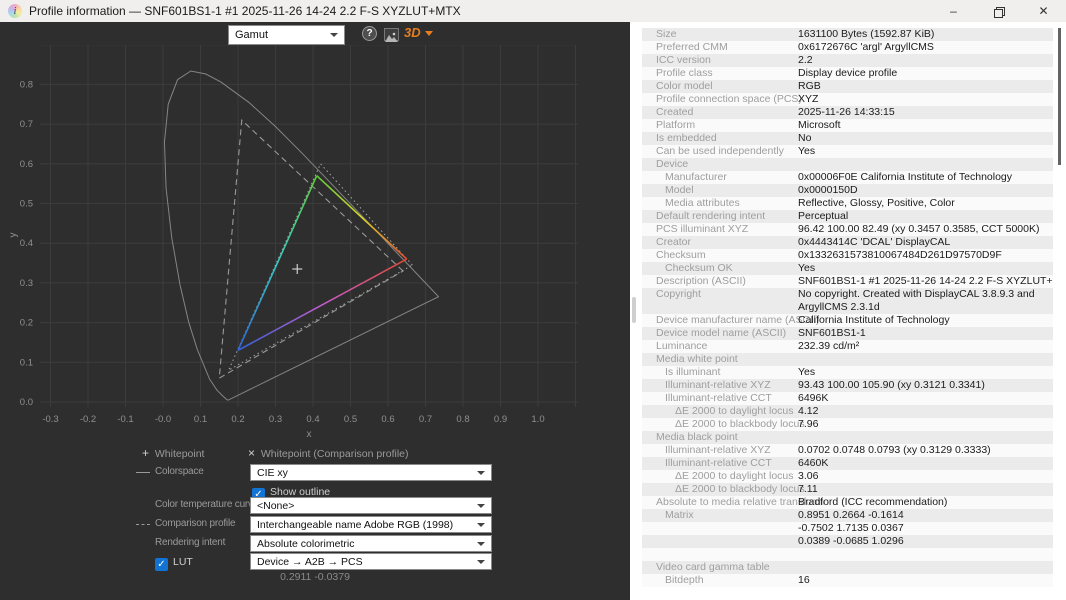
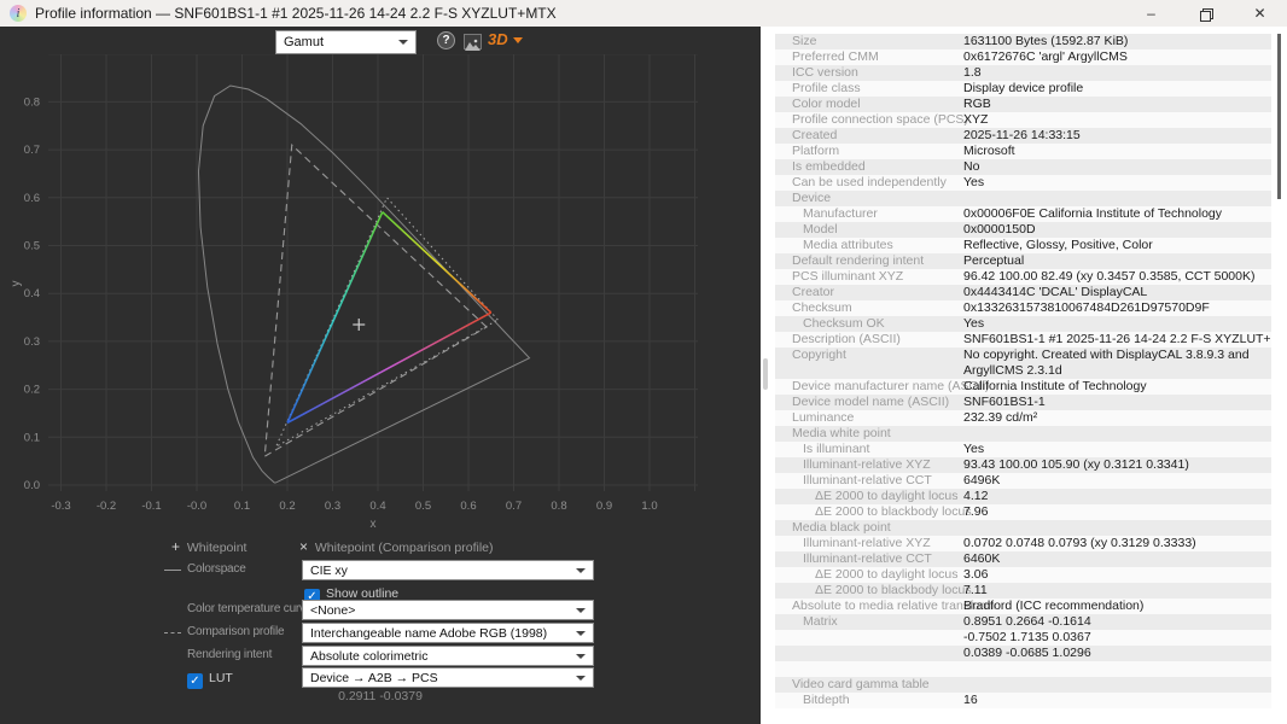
  i
  Profile information — SNF601BS1-1 #1 2025-11-26 14-24 2.2 F-S XYZLUT+MTX
  –
  ✕
  Gamut
  ?
  3D
  -0.3
  -0.2
  -0.1
  -0.0
  0.1
  0.2
  0.3
  0.4
  0.5
  0.6
  0.7
  0.8
  0.9
  1.0
  0.0
  0.1
  0.2
  0.3
  0.4
  0.5
  0.6
  0.7
  0.8
  x
  + Whitepoint
  × Whitepoint (Comparison profile)
  Colorspace
  CIE xy
  ✓ Show outline
  Color temperature cur
  <None>
  Comparison profile
  Interchangeable name Adobe RGB (1998)
  Rendering intent
  Absolute colorimetric
  ✓ LUT
  Device → A2B → PCS
  0.2911 -0.0379
  Size
  1631100 Bytes (1592.87 KiB)
  Preferred CMM
  0x6172676C 'argl' ArgyllCMS
  ICC version
- 2.2
+ 1.8
  Profile class
  Display device profile
  Color model
  RGB
  Profile connection space (PCS)
  XYZ
  Created
  2025-11-26 14:33:15
  Platform
  Microsoft
  Is embedded
  No
  Can be used independently
  Yes
  Device
  Manufacturer
  0x00006F0E California Institute of Technology
  Model
  0x0000150D
  Media attributes
  Reflective, Glossy, Positive, Color
  Default rendering intent
  Perceptual
  PCS illuminant XYZ
  96.42 100.00 82.49 (xy 0.3457 0.3585, CCT 5000K)
  Creator
  0x4443414C 'DCAL' DisplayCAL
  Checksum
  0x1332631573810067484D261D97570D9F
  Checksum OK
  Yes
  Description (ASCII)
  SNF601BS1-1 #1 2025-11-26 14-24 2.2 F-S XYZLUT+
  Copyright
  No copyright. Created with DisplayCAL 3.8.9.3 and
  ArgyllCMS 2.3.1d
  Device manufacturer name (ASCII)
  California Institute of Technology
  Device model name (ASCII)
  SNF601BS1-1
  Luminance
  232.39 cd/m²
  Media white point
  Is illuminant
  Yes
  Illuminant-relative XYZ
  93.43 100.00 105.90 (xy 0.3121 0.3341)
  Illuminant-relative CCT
  6496K
  ΔE 2000 to daylight locus
  4.12
  ΔE 2000 to blackbody locus
  7.96
  Media black point
  Illuminant-relative XYZ
  0.0702 0.0748 0.0793 (xy 0.3129 0.3333)
  Illuminant-relative CCT
  6460K
  ΔE 2000 to daylight locus
  3.06
  ΔE 2000 to blackbody locus
  7.11
  Absolute to media relative transform
  Bradford (ICC recommendation)
  Matrix
  0.8951 0.2664 -0.1614
  -0.7502 1.7135 0.0367
  0.0389 -0.0685 1.0296
  Video card gamma table
  Bitdepth
  16
